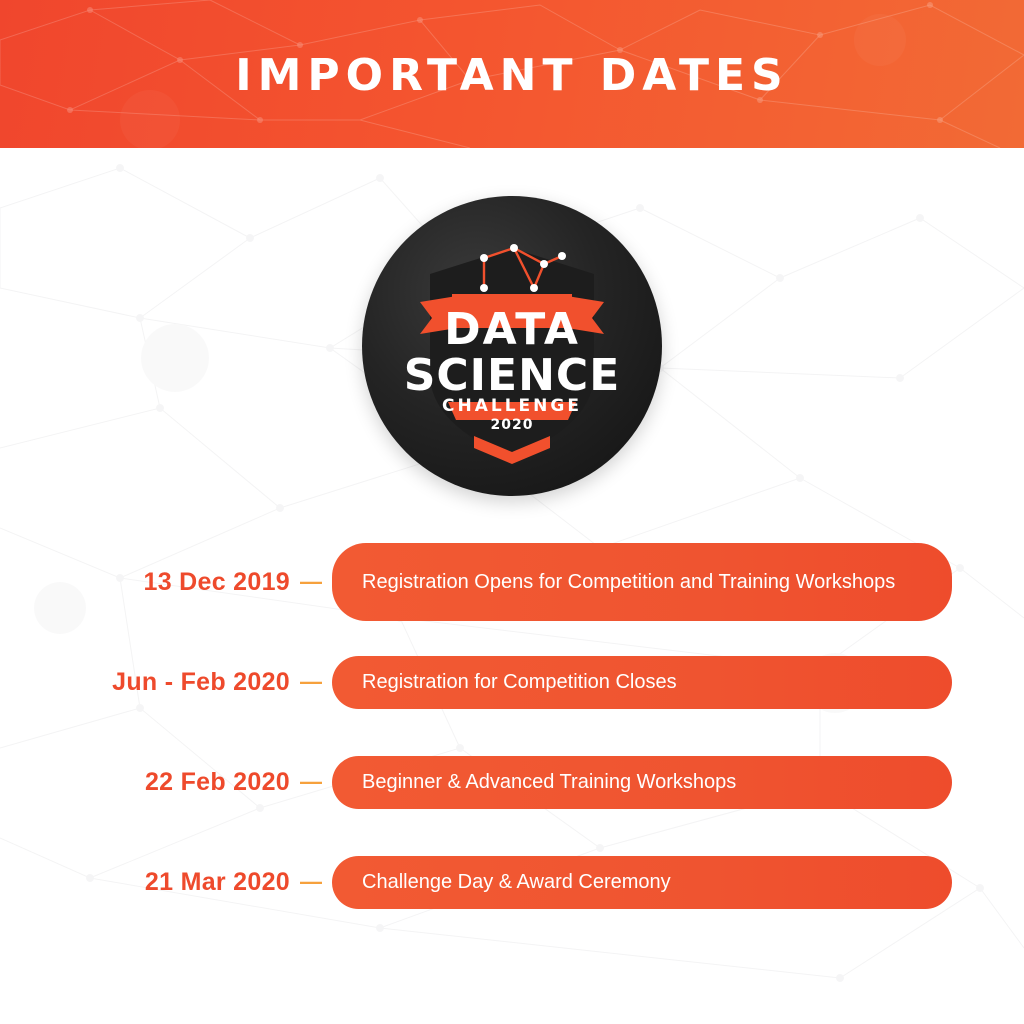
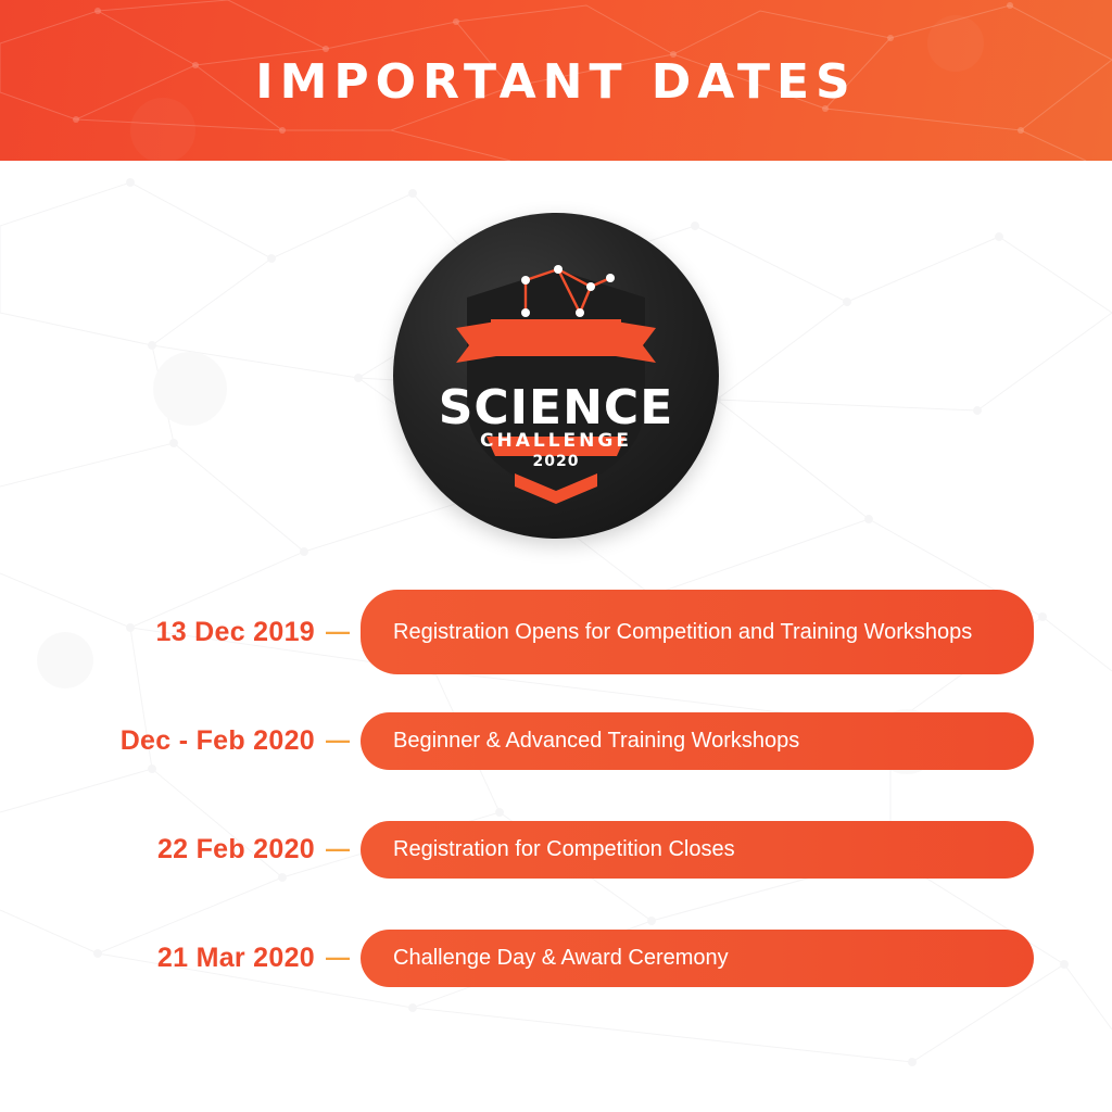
  IMPORTANT DATES
- DATA
  SCIENCE
  CHALLENGE
  2020
  13 Dec 2019
  —
  Registration Opens for Competition and Training Workshops
- Jun - Feb 2020
+ Dec - Feb 2020
  —
- Registration for Competition Closes
+ Beginner & Advanced Training Workshops
  22 Feb 2020
  —
- Beginner & Advanced Training Workshops
+ Registration for Competition Closes
  21 Mar 2020
  —
  Challenge Day & Award Ceremony
